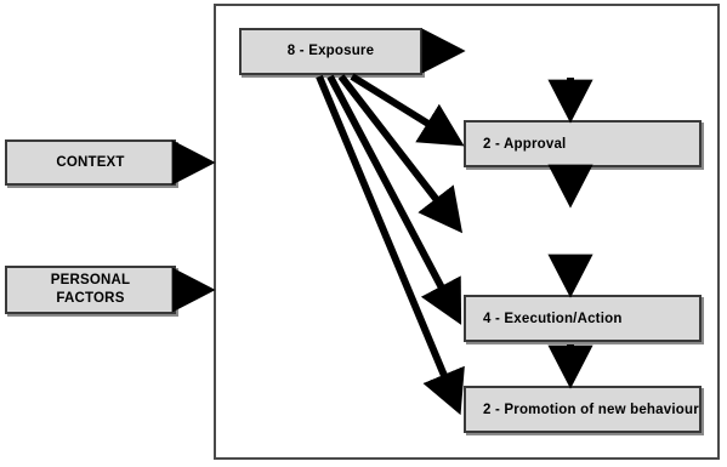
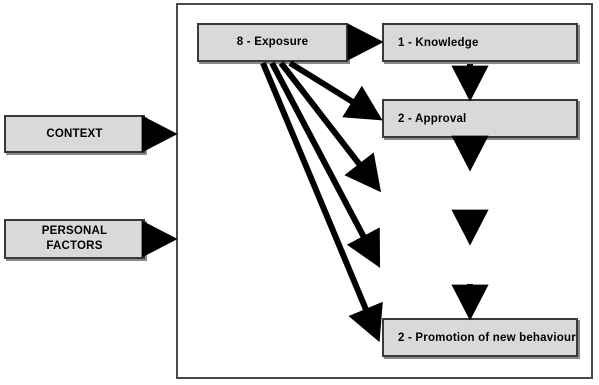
  CONTEXT
  PERSONAL
  FACTORS
  8 - Exposure
+ 1 - Knowledge
  2 - Approval
- 4 - Execution/Action
  2 - Promotion of new behaviour
